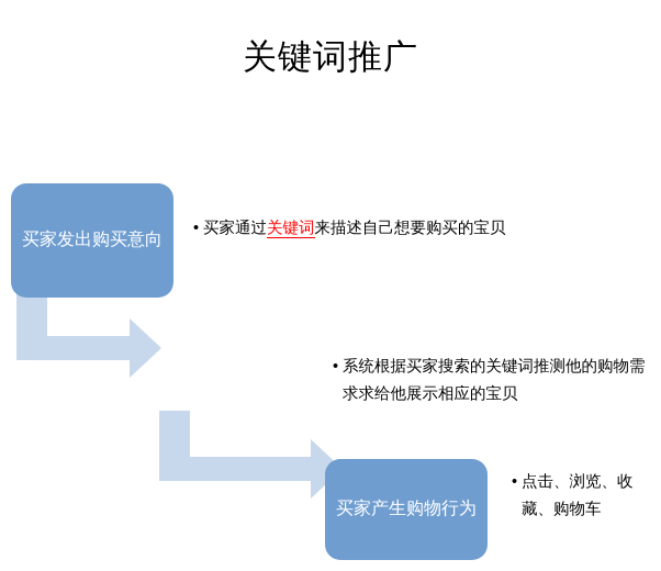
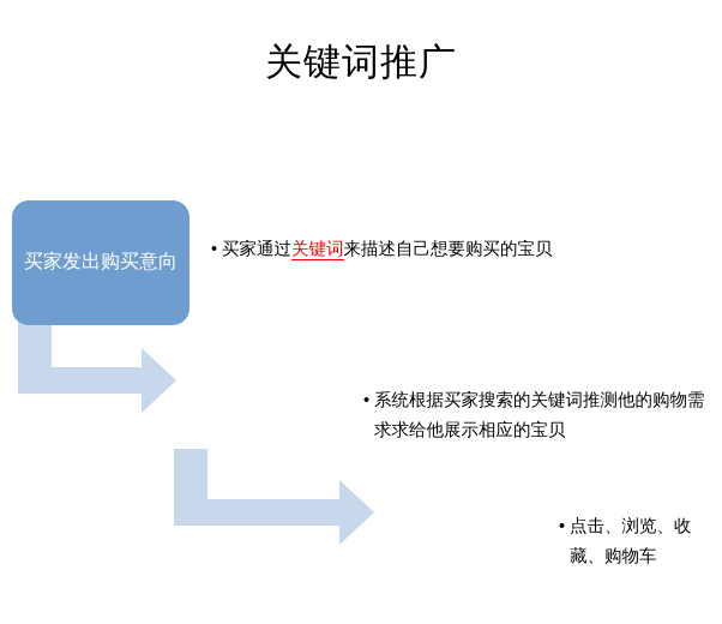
  关键词推广
  买家发出购买意向
- 买家产生购物行为
  •
  买家通过关键词来描述自己想要购买的宝贝
  •
  系统根据买家搜索的关键词推测他的购物需求求给他展示相应的宝贝
  •
  点击、浏览、收藏、购物车
